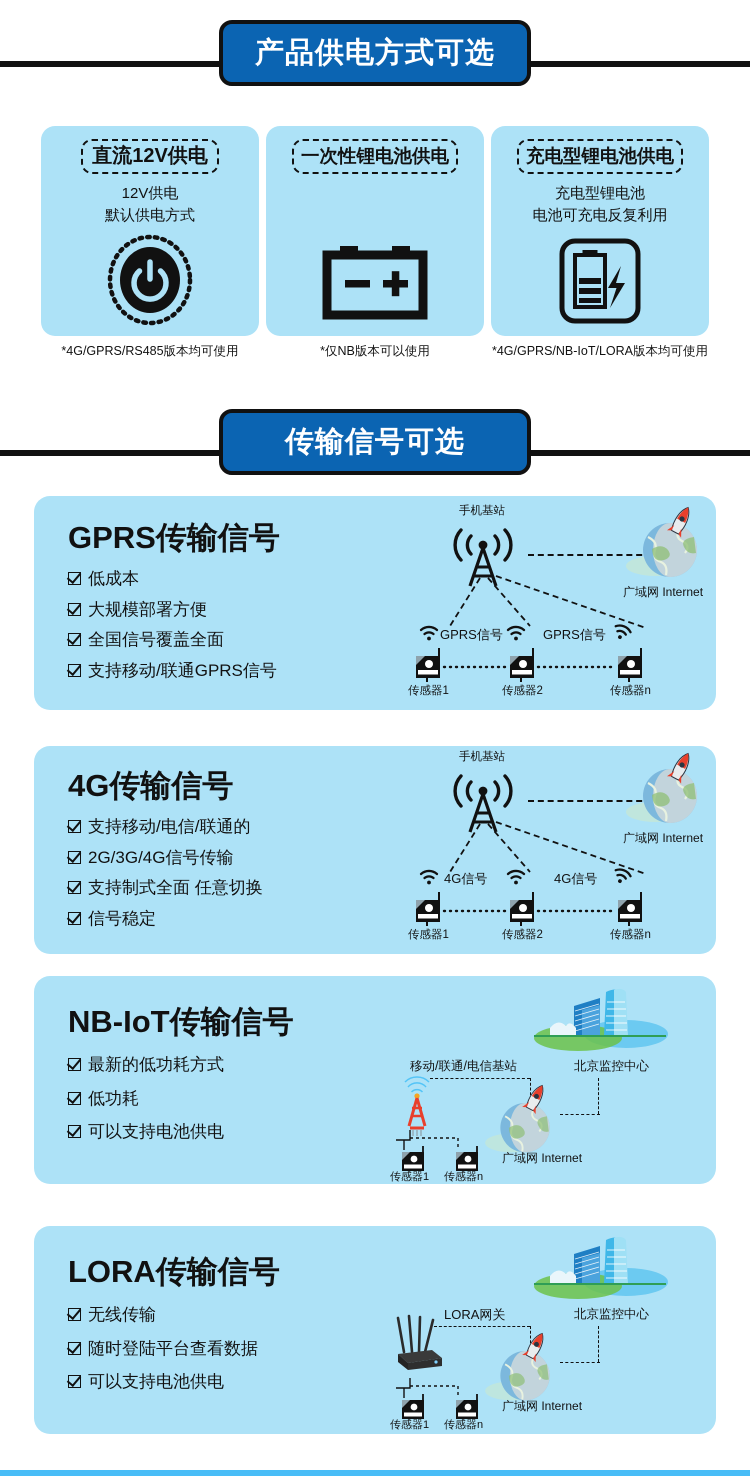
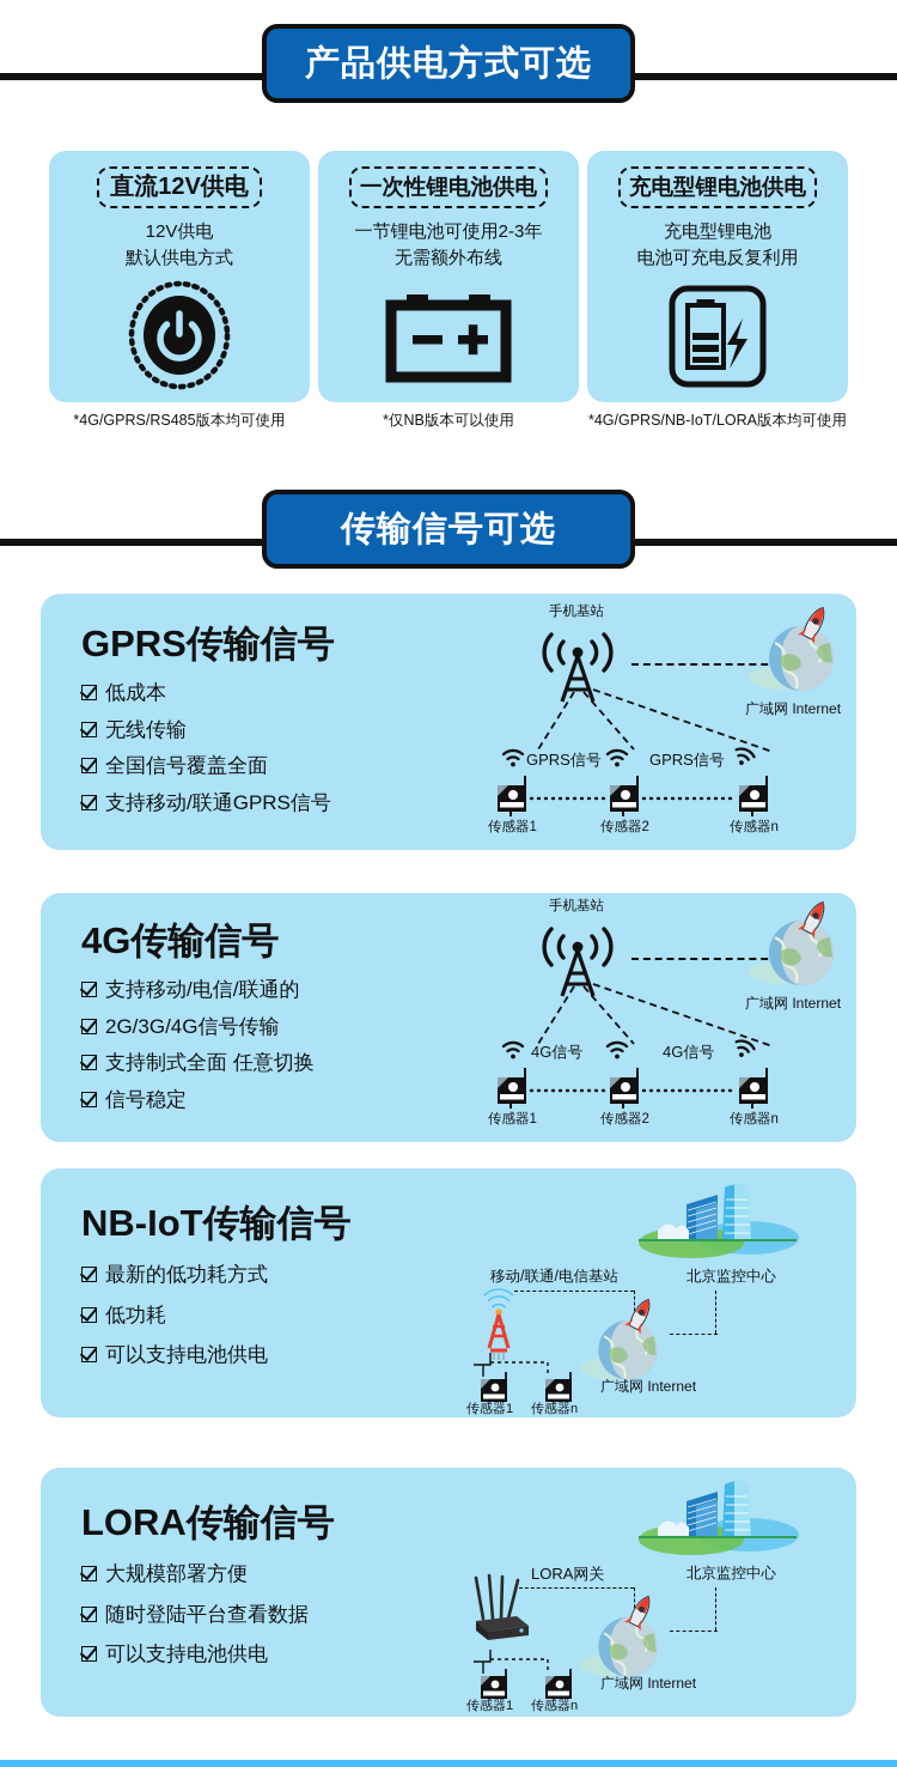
  产品供电方式可选
  直流12V供电
  12V供电
  默认供电方式
  一次性锂电池供电
+ 一节锂电池可使用2-3年
+ 无需额外布线
  充电型锂电池供电
  充电型锂电池
  电池可充电反复利用
  *4G/GPRS/RS485版本均可使用
  *仅NB版本可以使用
  *4G/GPRS/NB-IoT/LORA版本均可使用
  传输信号可选
  GPRS传输信号
  低成本
- 大规模部署方便
+ 无线传输
  全国信号覆盖全面
  支持移动/联通GPRS信号
  手机基站
  广域网 Internet
  GPRS信号
  GPRS信号
  传感器1
  传感器2
  传感器n
  4G传输信号
  支持移动/电信/联通的
  2G/3G/4G信号传输
  支持制式全面 任意切换
  信号稳定
  手机基站
  广域网 Internet
  4G信号
  4G信号
  传感器1
  传感器2
  传感器n
  NB-IoT传输信号
  最新的低功耗方式
  低功耗
  可以支持电池供电
  移动/联通/电信基站
  北京监控中心
  广域网 Internet
  传感器1
  传感器n
  LORA传输信号
- 无线传输
+ 大规模部署方便
  随时登陆平台查看数据
  可以支持电池供电
  LORA网关
  北京监控中心
  广域网 Internet
  传感器1
  传感器n
